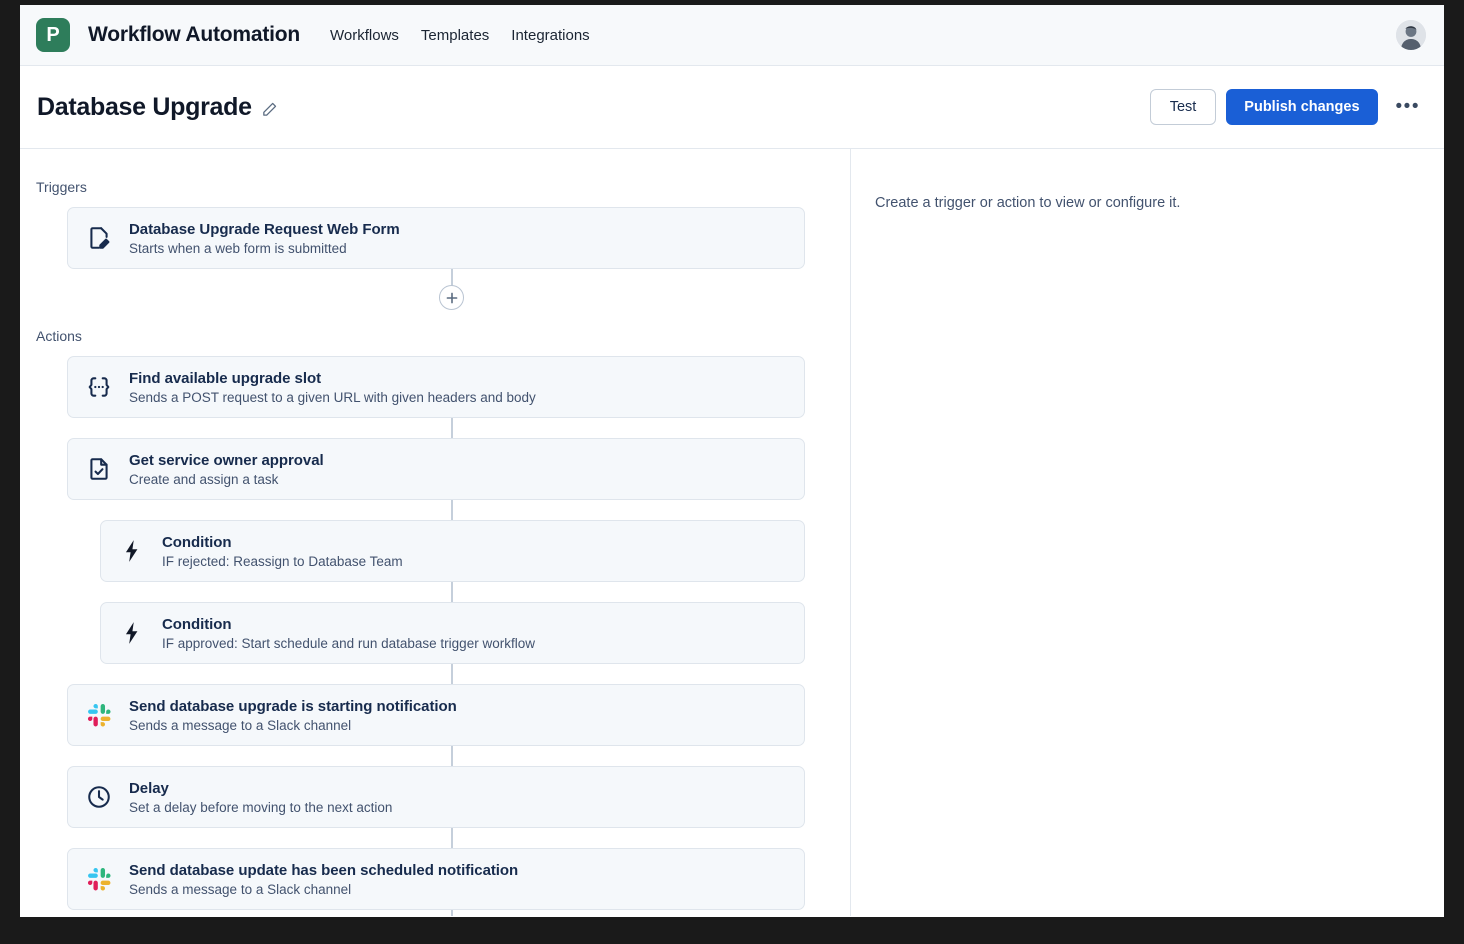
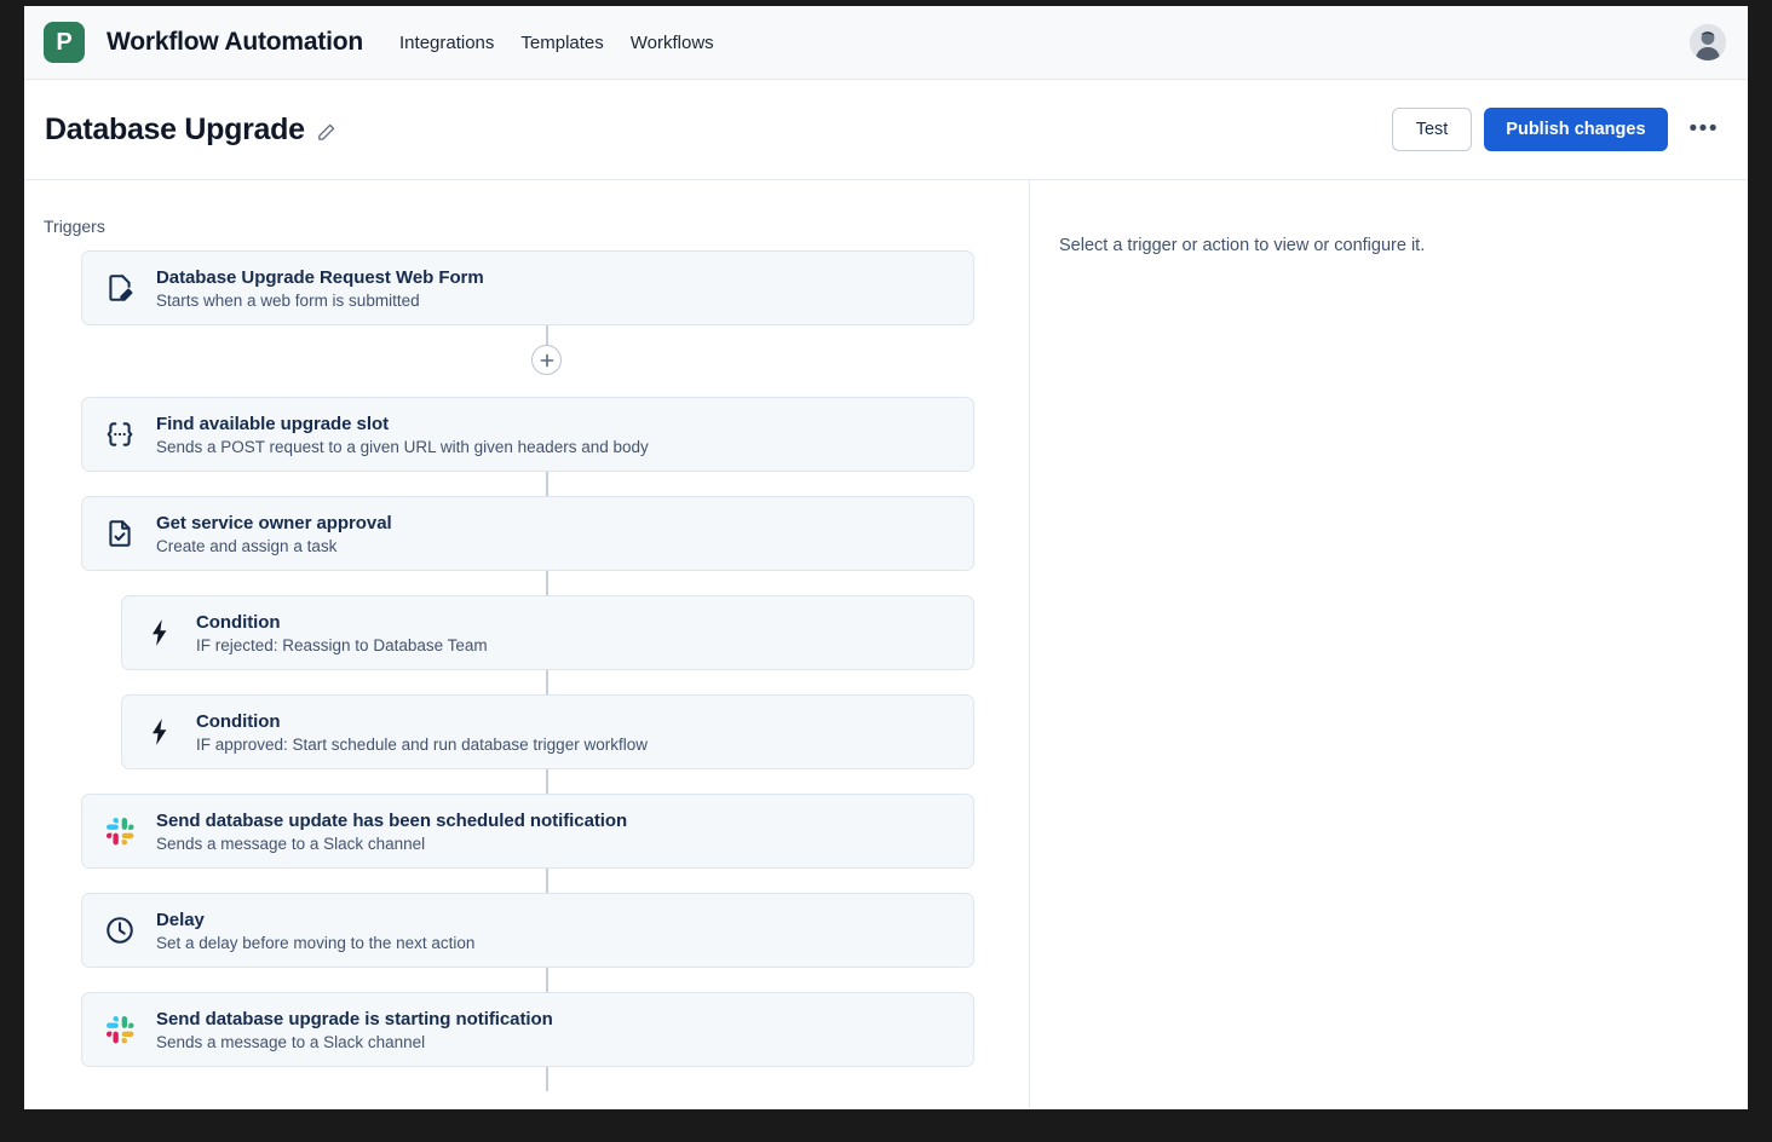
  P
  Workflow Automation
- Workflows
+ Integrations
  Templates
- Integrations
+ Workflows
  Database Upgrade
  Test
  Publish changes
  •••
  Triggers
  Database Upgrade Request Web Form
  Starts when a web form is submitted
- Actions
  Find available upgrade slot
  Sends a POST request to a given URL with given headers and body
  Get service owner approval
  Create and assign a task
  Condition
  IF rejected: Reassign to Database Team
  Condition
  IF approved: Start schedule and run database trigger workflow
- Send database upgrade is starting notification
+ Send database update has been scheduled notification
  Sends a message to a Slack channel
  Delay
  Set a delay before moving to the next action
- Send database update has been scheduled notification
+ Send database upgrade is starting notification
  Sends a message to a Slack channel
- Create a trigger or action to view or configure it.
+ Select a trigger or action to view or configure it.
